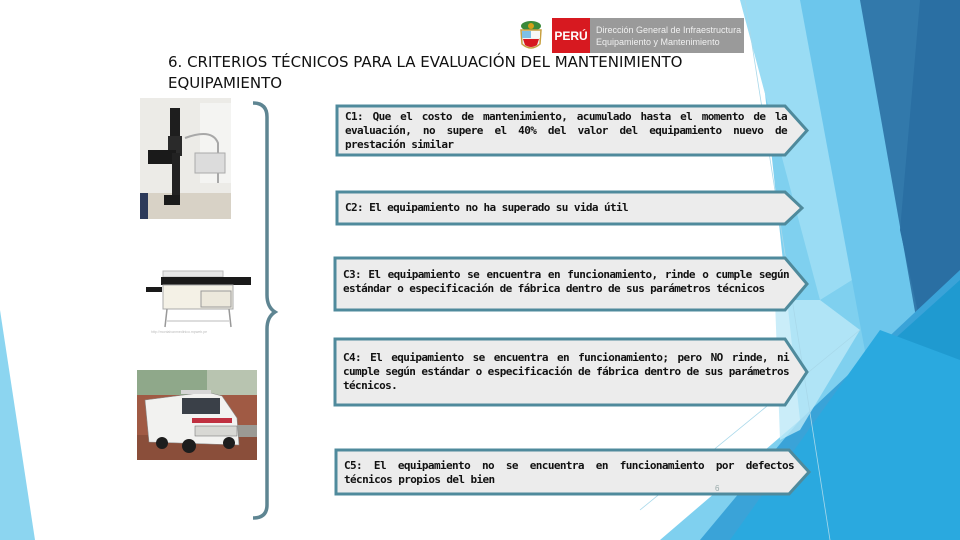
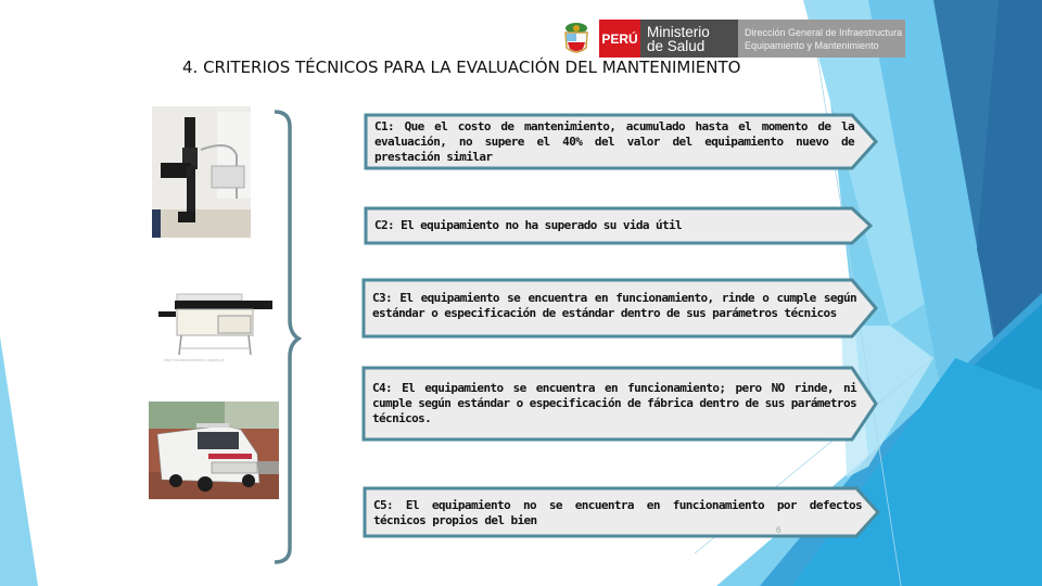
  PERÚ
+ Ministerio
+ de Salud
  Dirección General de Infraestructura
  Equipamiento y Mantenimiento
- 6. CRITERIOS TÉCNICOS PARA LA EVALUACIÓN DEL MANTENIMIENTO
+ 4. CRITERIOS TÉCNICOS PARA LA EVALUACIÓN DEL MANTENIMIENTO
- EQUIPAMIENTO
  C1: Que el costo de mantenimiento, acumulado hasta el momento de la evaluación, no supere el 40% del valor del equipamiento nuevo de prestación similar
  C2: El equipamiento no ha superado su vida útil
- C3: El equipamiento se encuentra en funcionamiento, rinde o cumple según estándar o especificación de fábrica dentro de sus parámetros técnicos
+ C3: El equipamiento se encuentra en funcionamiento, rinde o cumple según estándar o especificación de estándar dentro de sus parámetros técnicos
  C4: El equipamiento se encuentra en funcionamiento; pero NO rinde, ni cumple según estándar o especificación de fábrica dentro de sus parámetros técnicos.
  C5: El equipamiento no se encuentra en funcionamiento por defectos técnicos propios del bien
  6
